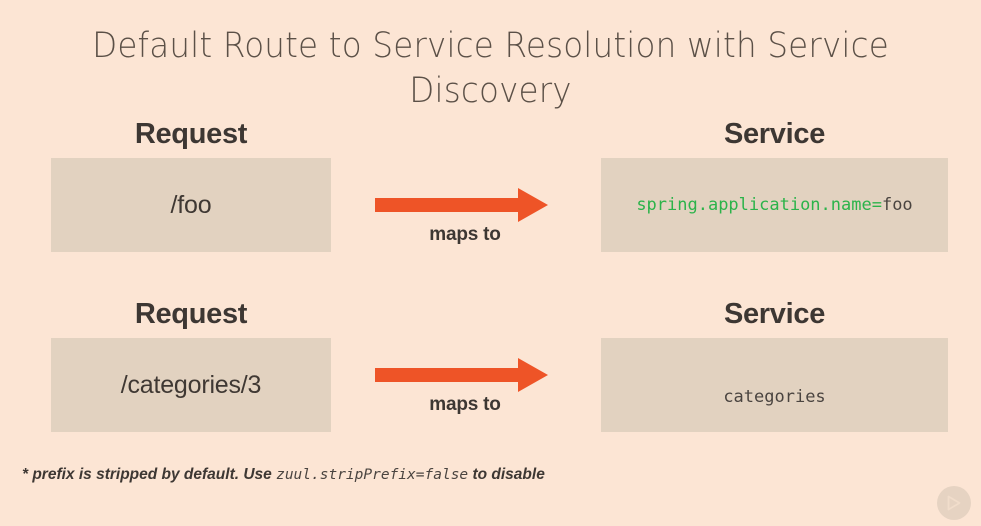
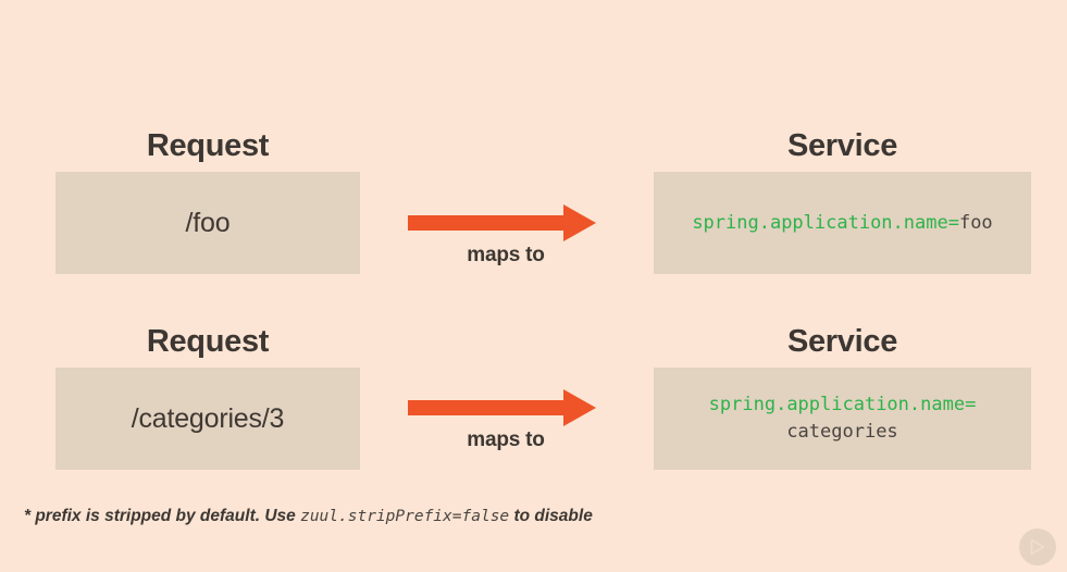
- Default Route to Service Resolution with Service Discovery
  Request
  Service
  /foo
  maps to
  spring.application.name=foo
  Request
  Service
  /categories/3
  maps to
+ spring.application.name=
  categories
  * prefix is stripped by default. Use zuul.stripPrefix=false to disable
